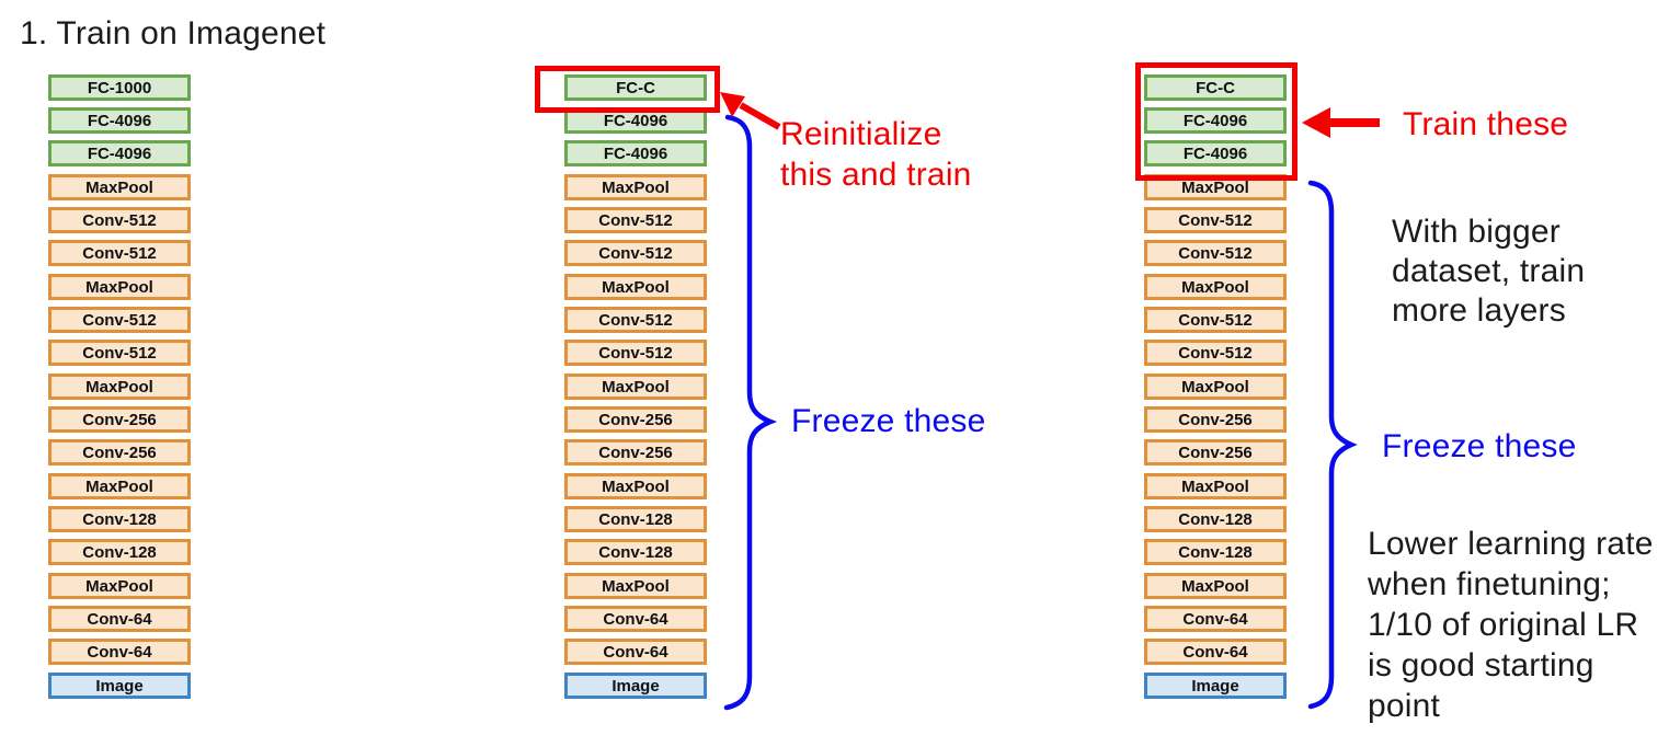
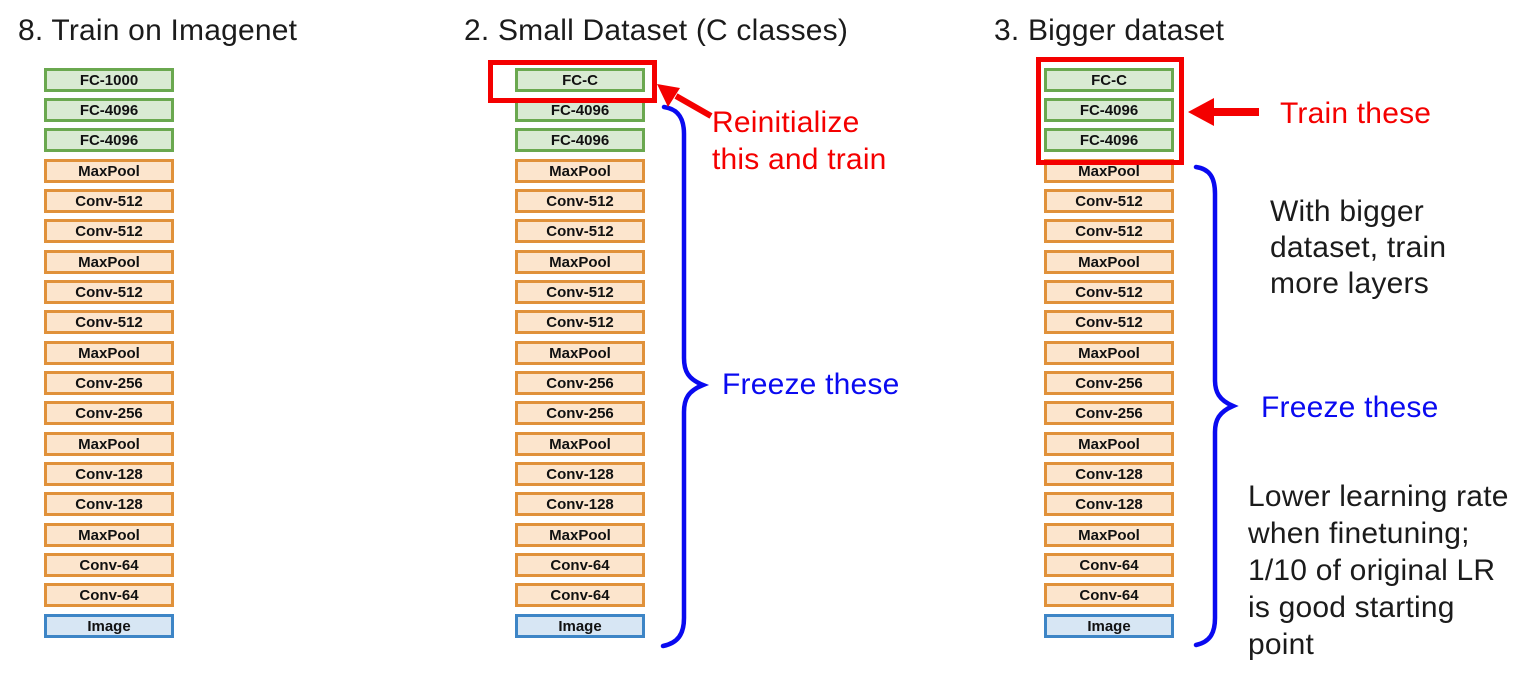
- 1. Train on Imagenet
+ 8. Train on Imagenet
+ 2. Small Dataset (C classes)
+ 3. Bigger dataset
  FC-1000
  FC-4096
  FC-4096
  MaxPool
  Conv-512
  Conv-512
  MaxPool
  Conv-512
  Conv-512
  MaxPool
  Conv-256
  Conv-256
  MaxPool
  Conv-128
  Conv-128
  MaxPool
  Conv-64
  Conv-64
  Image
  FC-C
  FC-4096
  FC-4096
  MaxPool
  Conv-512
  Conv-512
  MaxPool
  Conv-512
  Conv-512
  MaxPool
  Conv-256
  Conv-256
  MaxPool
  Conv-128
  Conv-128
  MaxPool
  Conv-64
  Conv-64
  Image
  FC-C
  FC-4096
  FC-4096
  MaxPool
  Conv-512
  Conv-512
  MaxPool
  Conv-512
  Conv-512
  MaxPool
  Conv-256
  Conv-256
  MaxPool
  Conv-128
  Conv-128
  MaxPool
  Conv-64
  Conv-64
  Image
  Reinitialize
  this and train
  Freeze these
  Train these
  With bigger
  dataset, train
  more layers
  Freeze these
  Lower learning rate
  when finetuning;
  1/10 of original LR
  is good starting
  point
